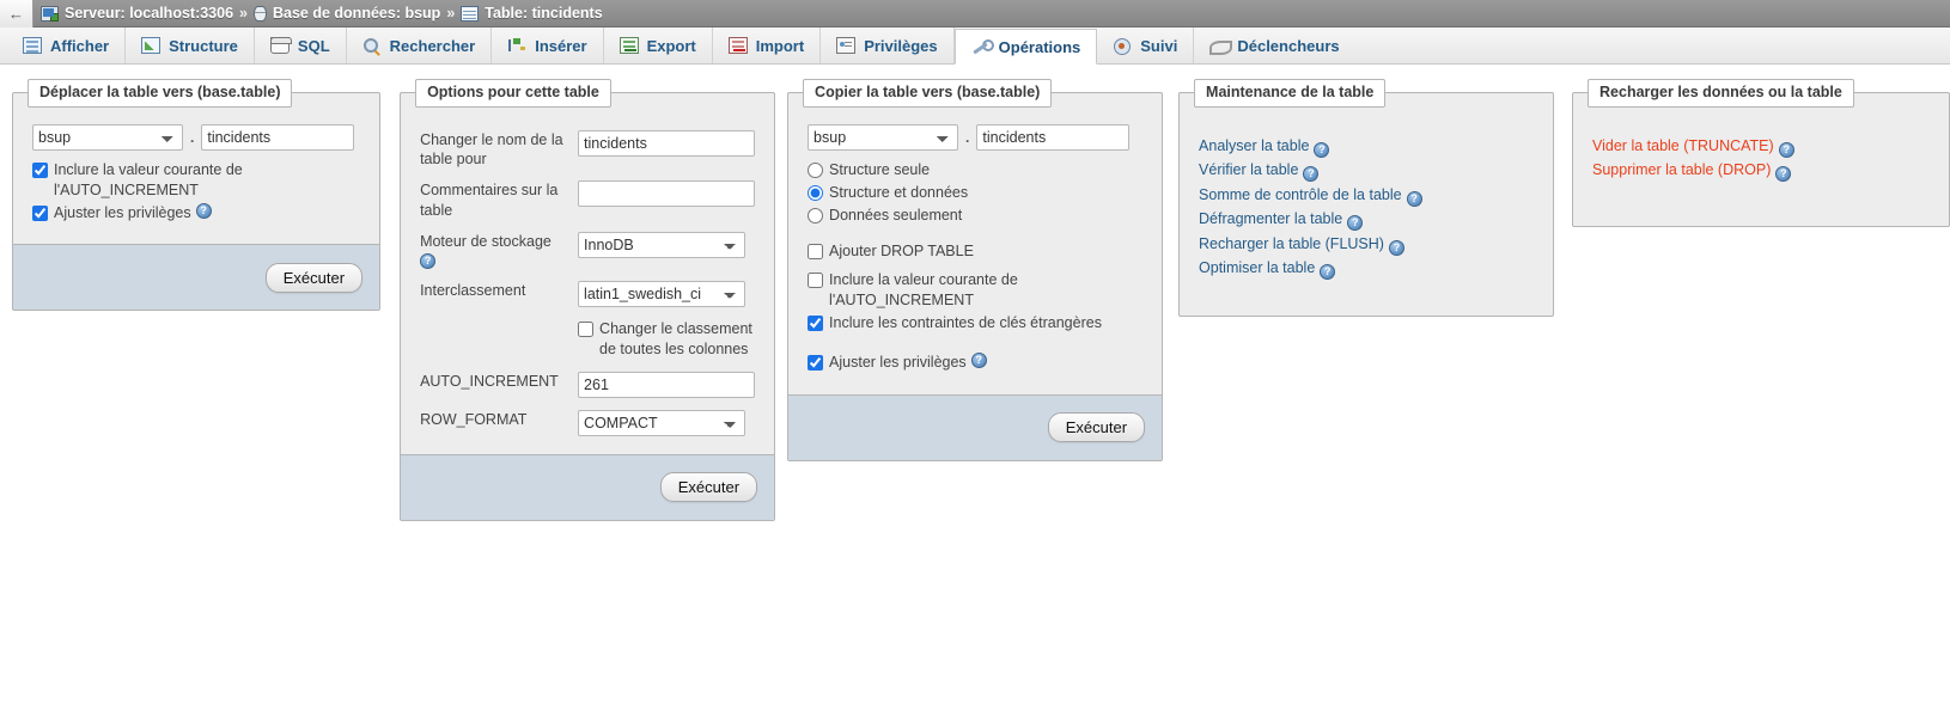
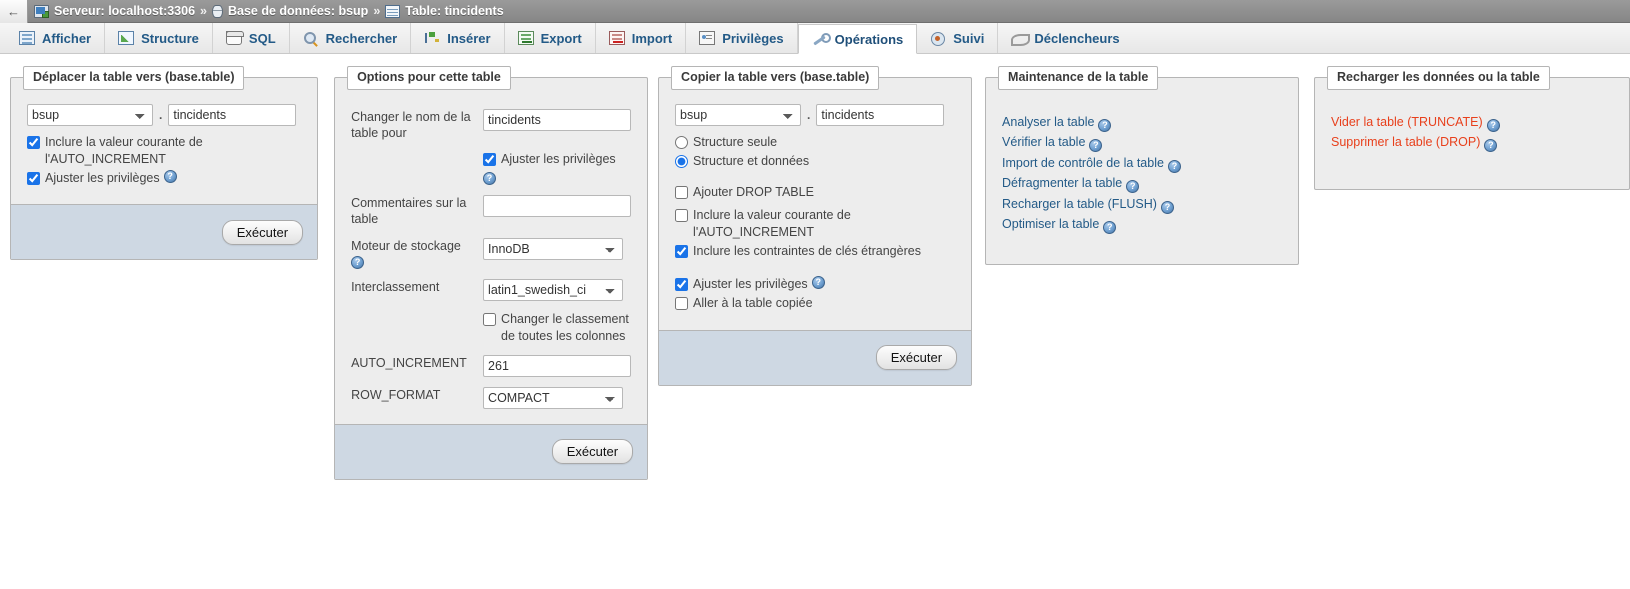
  ←
  Serveur: localhost:3306
  »
  Base de données: bsup
  »
  Table: tincidents
  Afficher
  Structure
  SQL
  Rechercher
  Insérer
  Export
  Import
  Privilèges
  Opérations
  Suivi
  Déclencheurs
  Déplacer la table vers (base.table)
  bsup
  .
  tincidents
  Inclure la valeur courante de l'AUTO_INCREMENT
  Ajuster les privilèges
  ?
  Exécuter
  Options pour cette table
  Changer le nom de la table pour	tincidents
+ 	Ajuster les privilèges ?
  Commentaires sur la table
  Moteur de stockage ?	InnoDB
  Interclassement	latin1_swedish_ci
  	Changer le classement de toutes les colonnes
  AUTO_INCREMENT	261
  ROW_FORMAT	COMPACT
  Exécuter
  Copier la table vers (base.table)
  bsup
  .
  tincidents
  Structure seule
  Structure et données
- Données seulement
  Ajouter DROP TABLE
  Inclure la valeur courante de l'AUTO_INCREMENT
  Inclure les contraintes de clés étrangères
  Ajuster les privilèges
  ?
+ Aller à la table copiée
  Exécuter
  Maintenance de la table
  Analyser la table ?
  Vérifier la table ?
- Somme de contrôle de la table ?
+ Import de contrôle de la table ?
  Défragmenter la table ?
  Recharger la table (FLUSH) ?
  Optimiser la table ?
  Recharger les données ou la table
  Vider la table (TRUNCATE) ?
  Supprimer la table (DROP) ?
